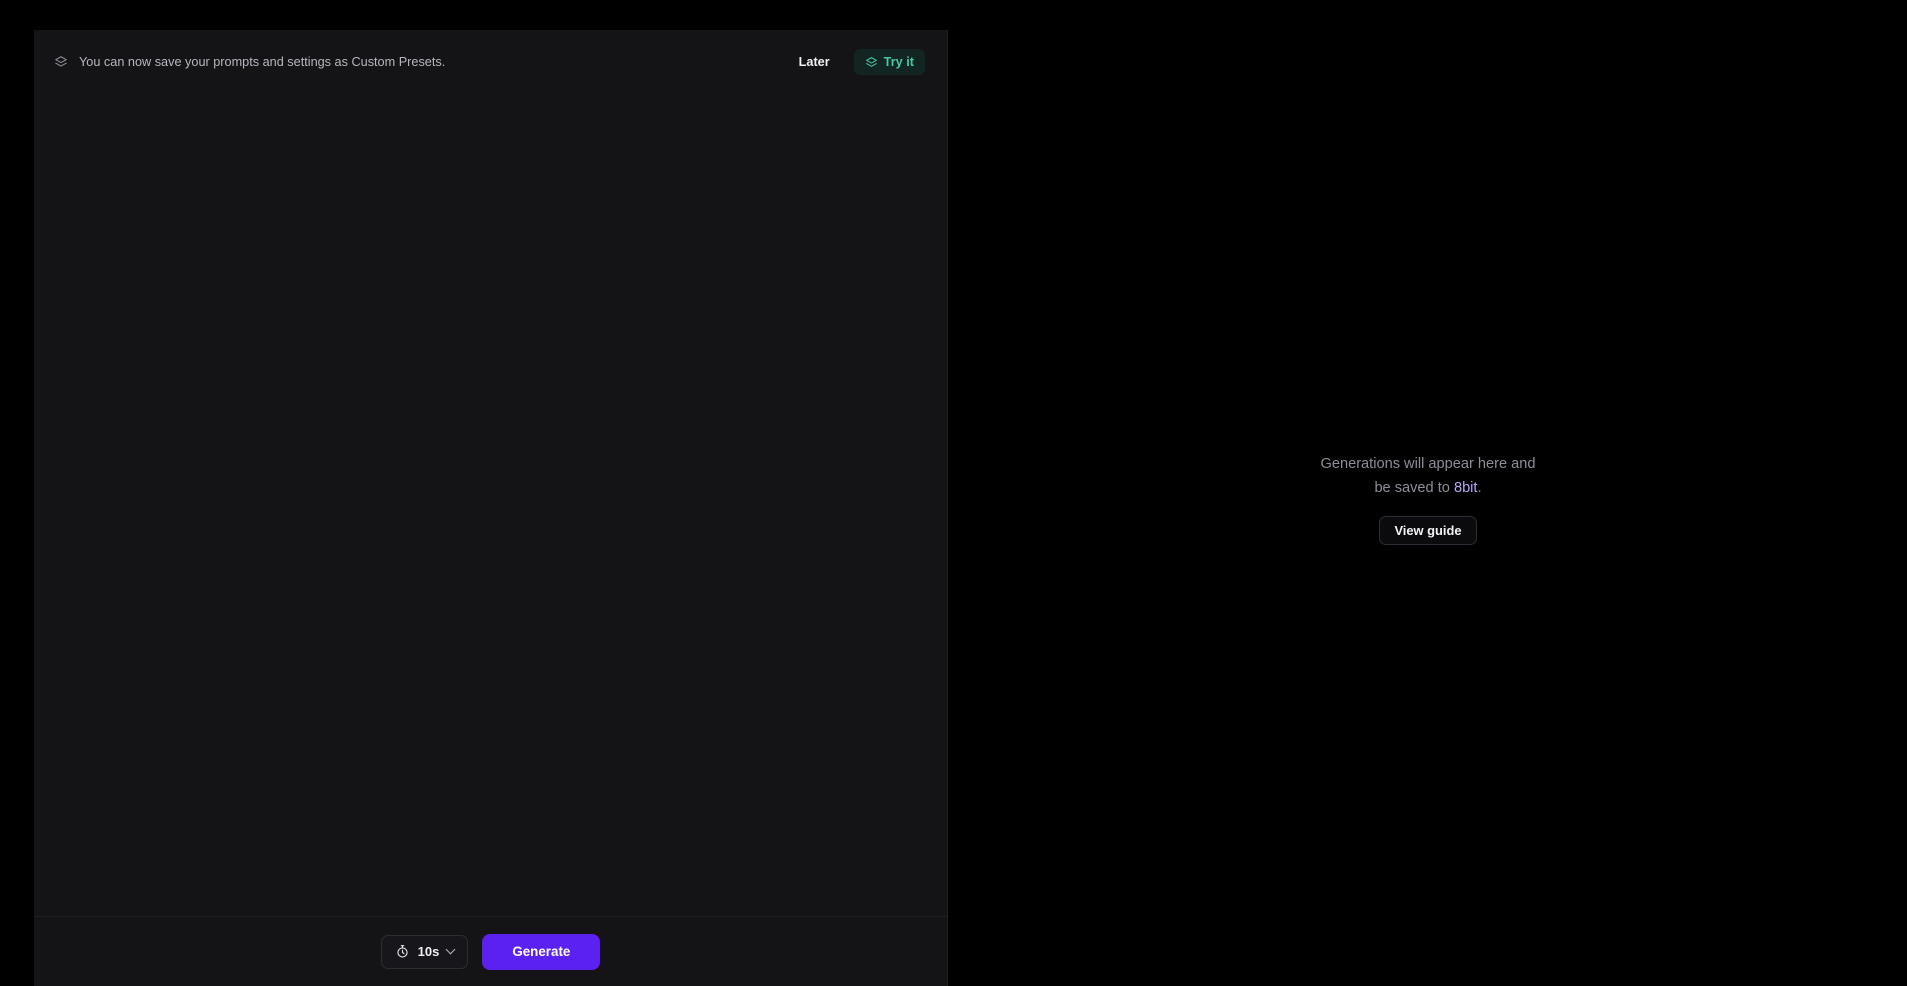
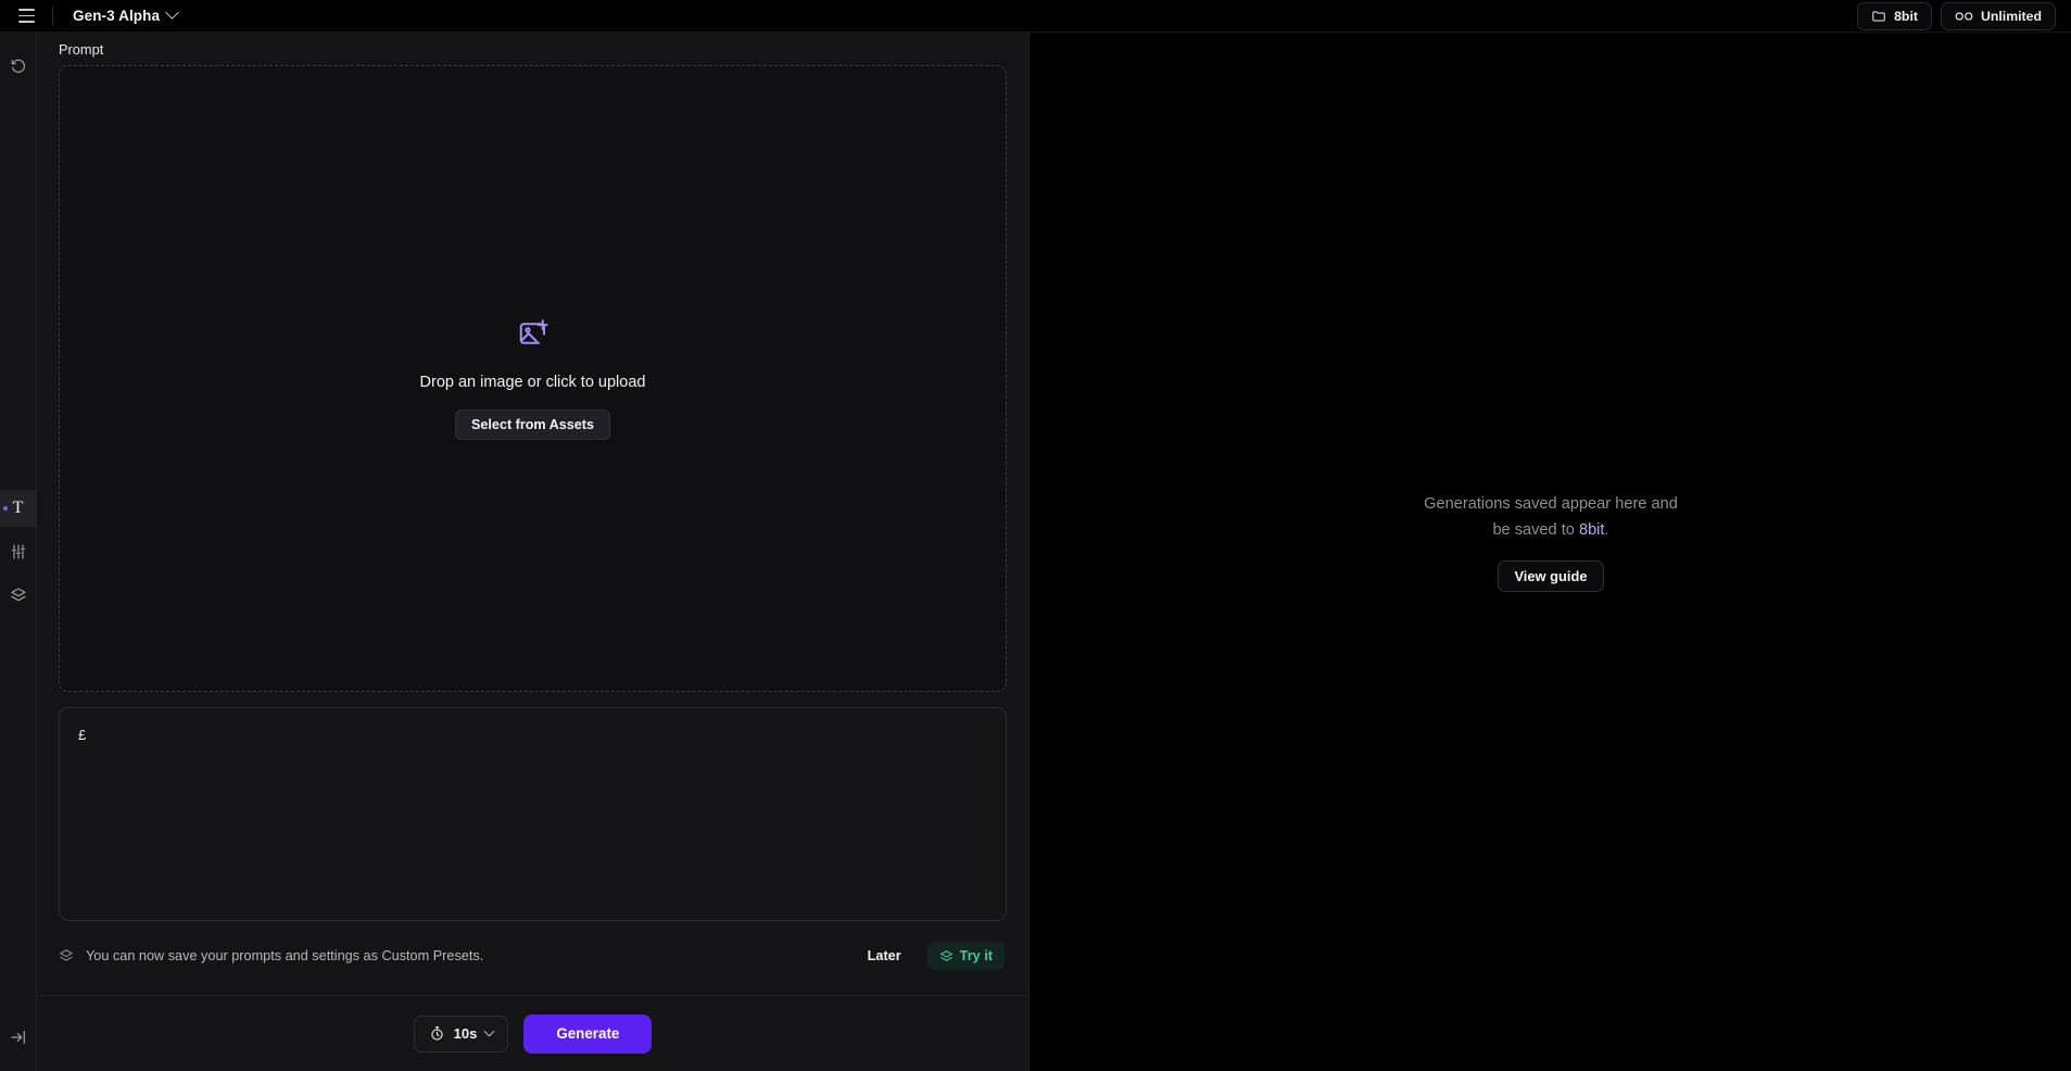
+ Gen-3 Alpha
+ 8bit
+ Unlimited
+ T
+ Prompt
+ Drop an image or click to upload
+ Select from Assets
+ £
  You can now save your prompts and settings as Custom Presets.
  Later
  Try it
  10s
  Generate
- Generations will appear here and
+ Generations saved appear here and
  be saved to 8bit.
  View guide
